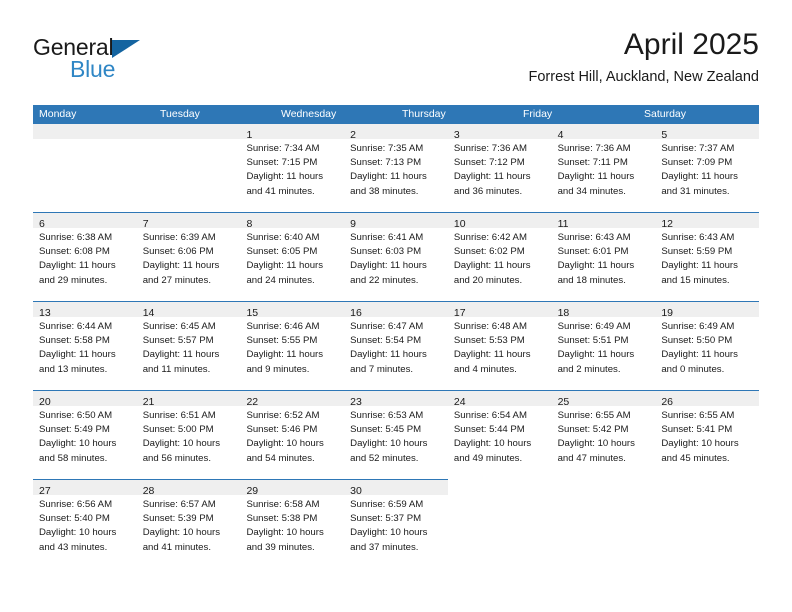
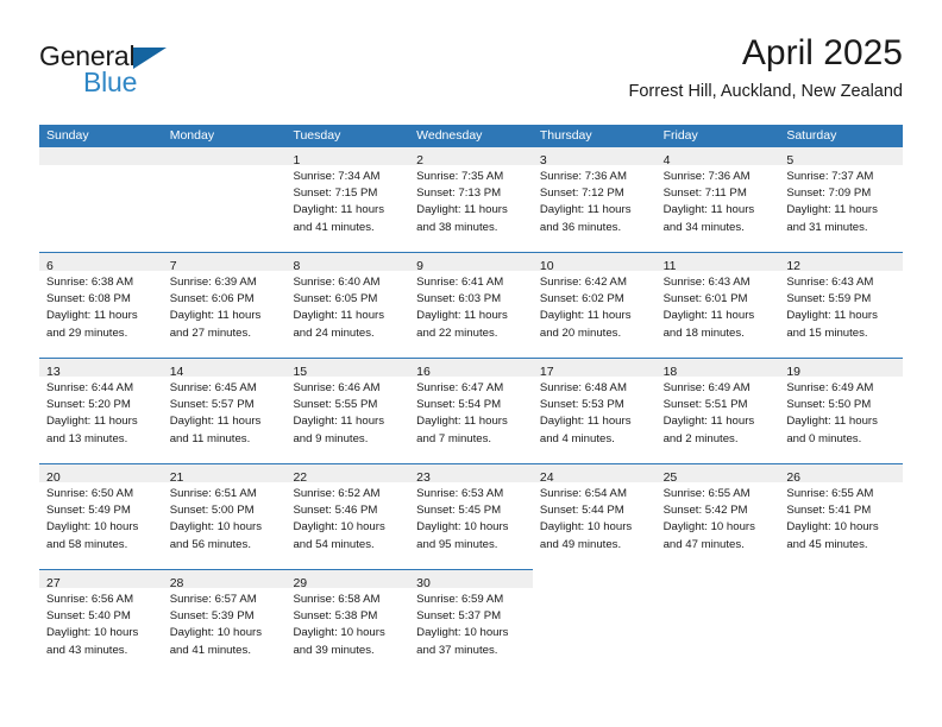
  General
  Blue
  April 2025
  Forrest Hill, Auckland, New Zealand
+ Sunday
  Monday
  Tuesday
  Wednesday
  Thursday
  Friday
  Saturday
  1
  Sunrise: 7:34 AM
  Sunset: 7:15 PM
  Daylight: 11 hours
  and 41 minutes.
  2
  Sunrise: 7:35 AM
  Sunset: 7:13 PM
  Daylight: 11 hours
  and 38 minutes.
  3
  Sunrise: 7:36 AM
  Sunset: 7:12 PM
  Daylight: 11 hours
  and 36 minutes.
  4
  Sunrise: 7:36 AM
  Sunset: 7:11 PM
  Daylight: 11 hours
  and 34 minutes.
  5
  Sunrise: 7:37 AM
  Sunset: 7:09 PM
  Daylight: 11 hours
  and 31 minutes.
  6
  Sunrise: 6:38 AM
  Sunset: 6:08 PM
  Daylight: 11 hours
  and 29 minutes.
  7
  Sunrise: 6:39 AM
  Sunset: 6:06 PM
  Daylight: 11 hours
  and 27 minutes.
  8
  Sunrise: 6:40 AM
  Sunset: 6:05 PM
  Daylight: 11 hours
  and 24 minutes.
  9
  Sunrise: 6:41 AM
  Sunset: 6:03 PM
  Daylight: 11 hours
  and 22 minutes.
  10
  Sunrise: 6:42 AM
  Sunset: 6:02 PM
  Daylight: 11 hours
  and 20 minutes.
  11
  Sunrise: 6:43 AM
  Sunset: 6:01 PM
  Daylight: 11 hours
  and 18 minutes.
  12
  Sunrise: 6:43 AM
  Sunset: 5:59 PM
  Daylight: 11 hours
  and 15 minutes.
  13
  Sunrise: 6:44 AM
- Sunset: 5:58 PM
+ Sunset: 5:20 PM
  Daylight: 11 hours
  and 13 minutes.
  14
  Sunrise: 6:45 AM
  Sunset: 5:57 PM
  Daylight: 11 hours
  and 11 minutes.
  15
  Sunrise: 6:46 AM
  Sunset: 5:55 PM
  Daylight: 11 hours
  and 9 minutes.
  16
  Sunrise: 6:47 AM
  Sunset: 5:54 PM
  Daylight: 11 hours
  and 7 minutes.
  17
  Sunrise: 6:48 AM
  Sunset: 5:53 PM
  Daylight: 11 hours
  and 4 minutes.
  18
  Sunrise: 6:49 AM
  Sunset: 5:51 PM
  Daylight: 11 hours
  and 2 minutes.
  19
  Sunrise: 6:49 AM
  Sunset: 5:50 PM
  Daylight: 11 hours
  and 0 minutes.
  20
  Sunrise: 6:50 AM
  Sunset: 5:49 PM
  Daylight: 10 hours
  and 58 minutes.
  21
  Sunrise: 6:51 AM
  Sunset: 5:00 PM
  Daylight: 10 hours
  and 56 minutes.
  22
  Sunrise: 6:52 AM
  Sunset: 5:46 PM
  Daylight: 10 hours
  and 54 minutes.
  23
  Sunrise: 6:53 AM
  Sunset: 5:45 PM
  Daylight: 10 hours
- and 52 minutes.
+ and 95 minutes.
  24
  Sunrise: 6:54 AM
  Sunset: 5:44 PM
  Daylight: 10 hours
  and 49 minutes.
  25
  Sunrise: 6:55 AM
  Sunset: 5:42 PM
  Daylight: 10 hours
  and 47 minutes.
  26
  Sunrise: 6:55 AM
  Sunset: 5:41 PM
  Daylight: 10 hours
  and 45 minutes.
  27
  Sunrise: 6:56 AM
  Sunset: 5:40 PM
  Daylight: 10 hours
  and 43 minutes.
  28
  Sunrise: 6:57 AM
  Sunset: 5:39 PM
  Daylight: 10 hours
  and 41 minutes.
  29
  Sunrise: 6:58 AM
  Sunset: 5:38 PM
  Daylight: 10 hours
  and 39 minutes.
  30
  Sunrise: 6:59 AM
  Sunset: 5:37 PM
  Daylight: 10 hours
  and 37 minutes.
